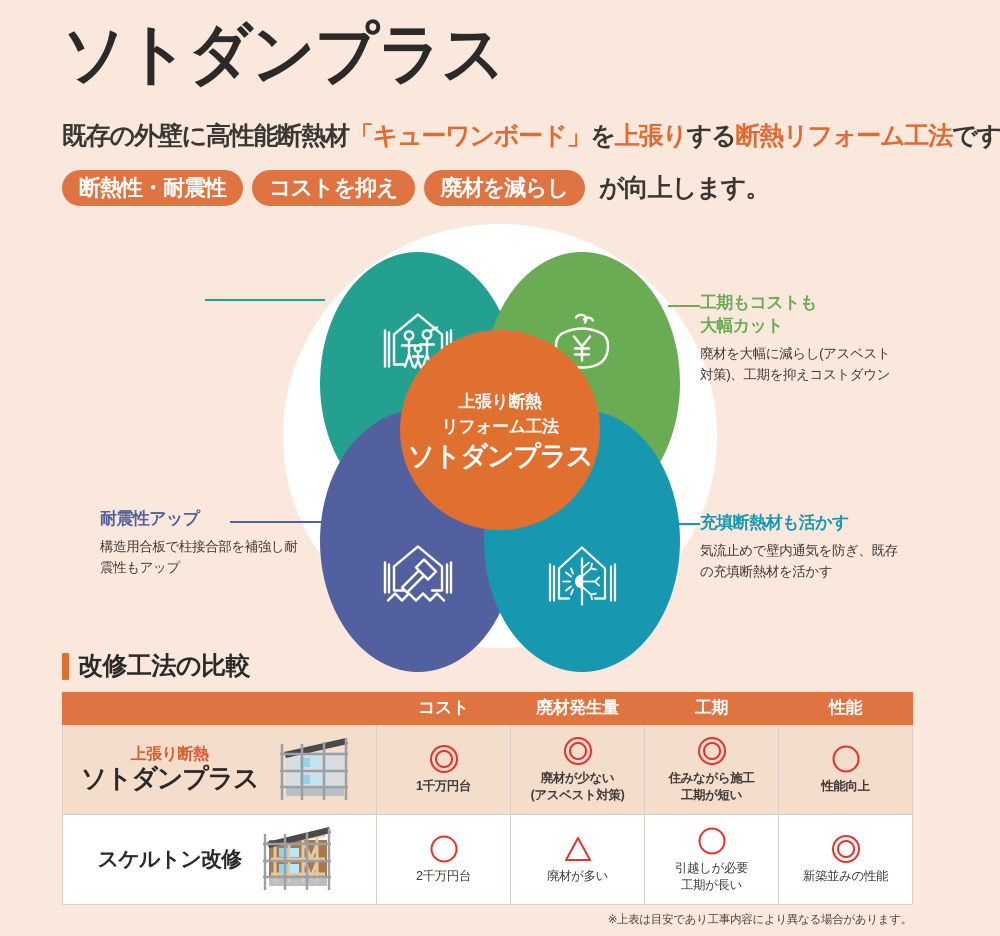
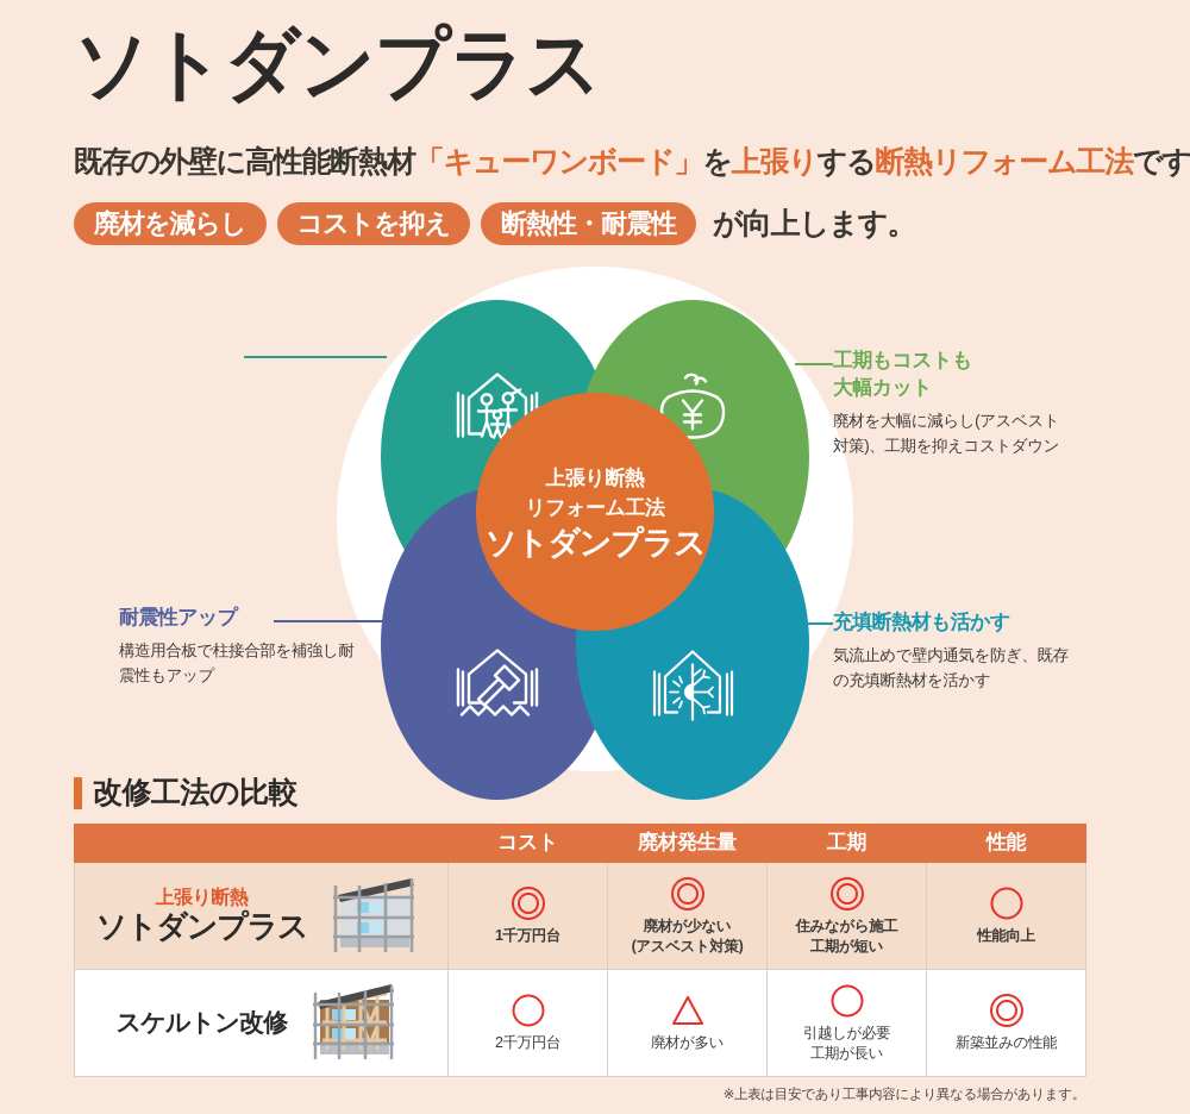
  ソトダンプラス
  既存の外壁に高性能断熱材「キューワンボード」を上張りする断熱リフォーム工法です
- 断熱性・耐震性
+ 廃材を減らし
  コストを抑え
- 廃材を減らし
+ 断熱性・耐震性
  が向上します。
  上張り断熱
  リフォーム工法
  ソトダンプラス
  工期もコストも
  大幅カット
  廃材を大幅に減らし(アスベスト対策)、工期を抑えコストダウン
  耐震性アップ
  構造用合板で柱接合部を補強し耐震性もアップ
  充填断熱材も活かす
  気流止めで壁内通気を防ぎ、既存の充填断熱材を活かす
  改修工法の比較
  	コスト	廃材発生量	工期	性能
  上張り断熱 ソトダンプラス	1千万円台	廃材が少ない (アスベスト対策)	住みながら施工 工期が短い	性能向上
  スケルトン改修	2千万円台	廃材が多い	引越しが必要 工期が長い	新築並みの性能
  ※上表は目安であり工事内容により異なる場合があります。
